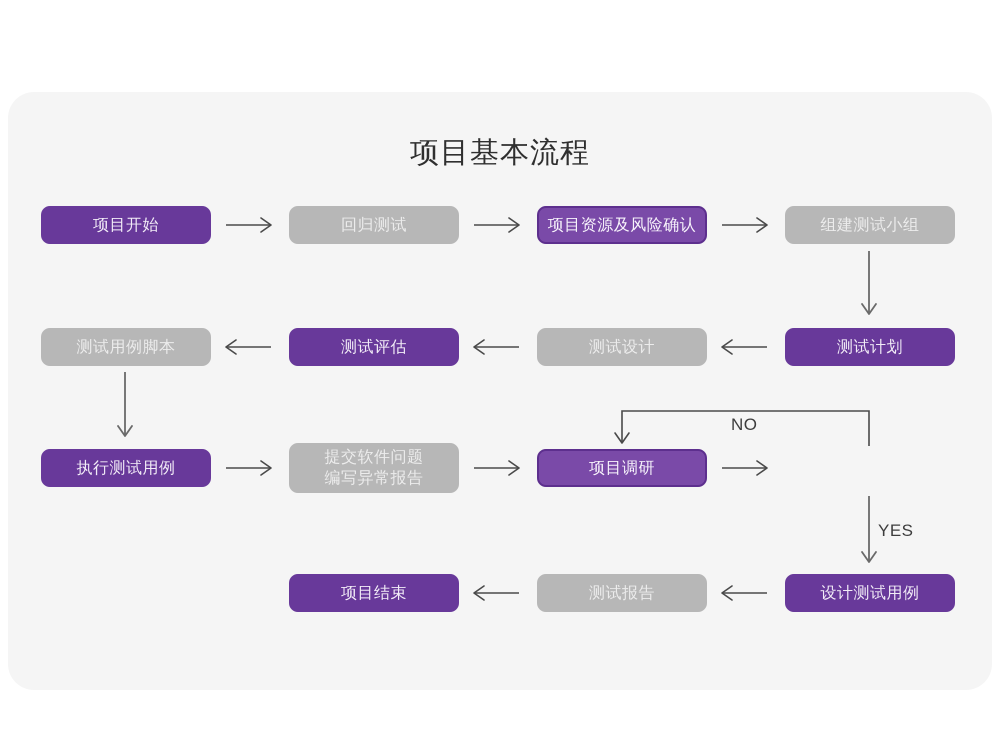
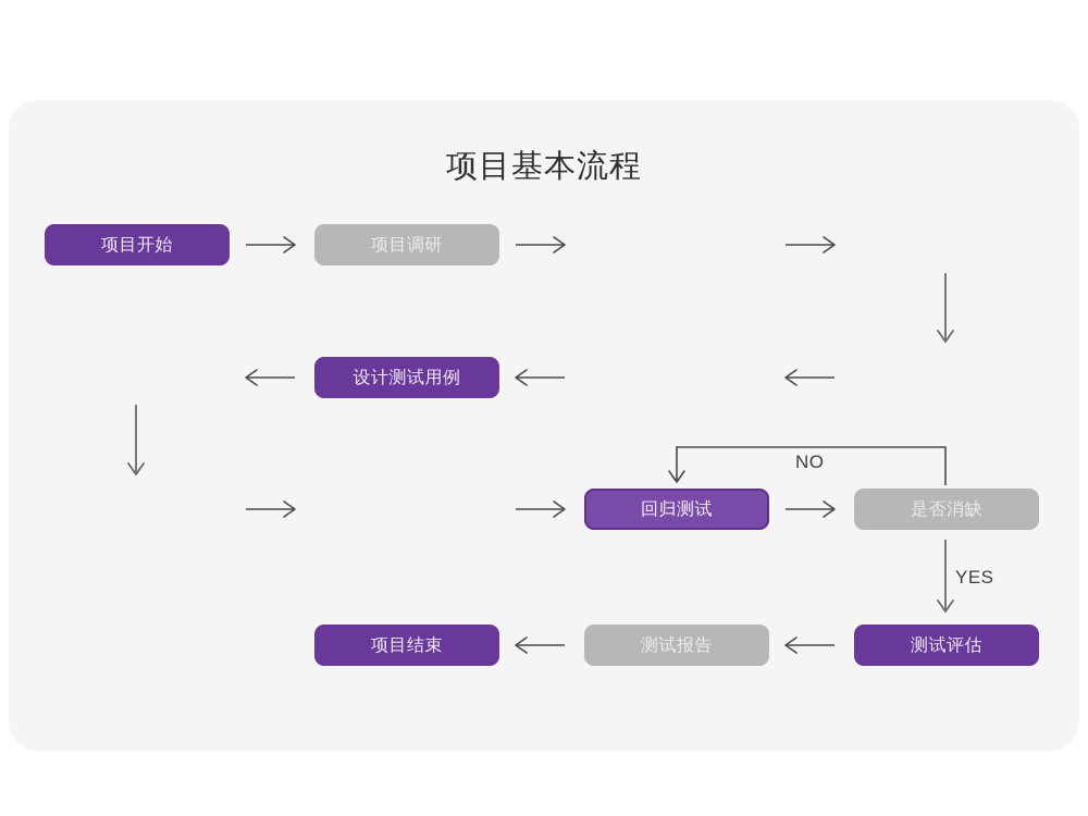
  项目基本流程
  项目开始
- 回归测试
+ 项目调研
- 项目资源及风险确认
- 组建测试小组
- 测试用例脚本
- 测试评估
+ 设计测试用例
- 测试设计
- 测试计划
- 执行测试用例
- 提交软件问题
- 编写异常报告
- 项目调研
+ 回归测试
+ 是否消缺
  项目结束
  测试报告
- 设计测试用例
+ 测试评估
  NO
  YES
